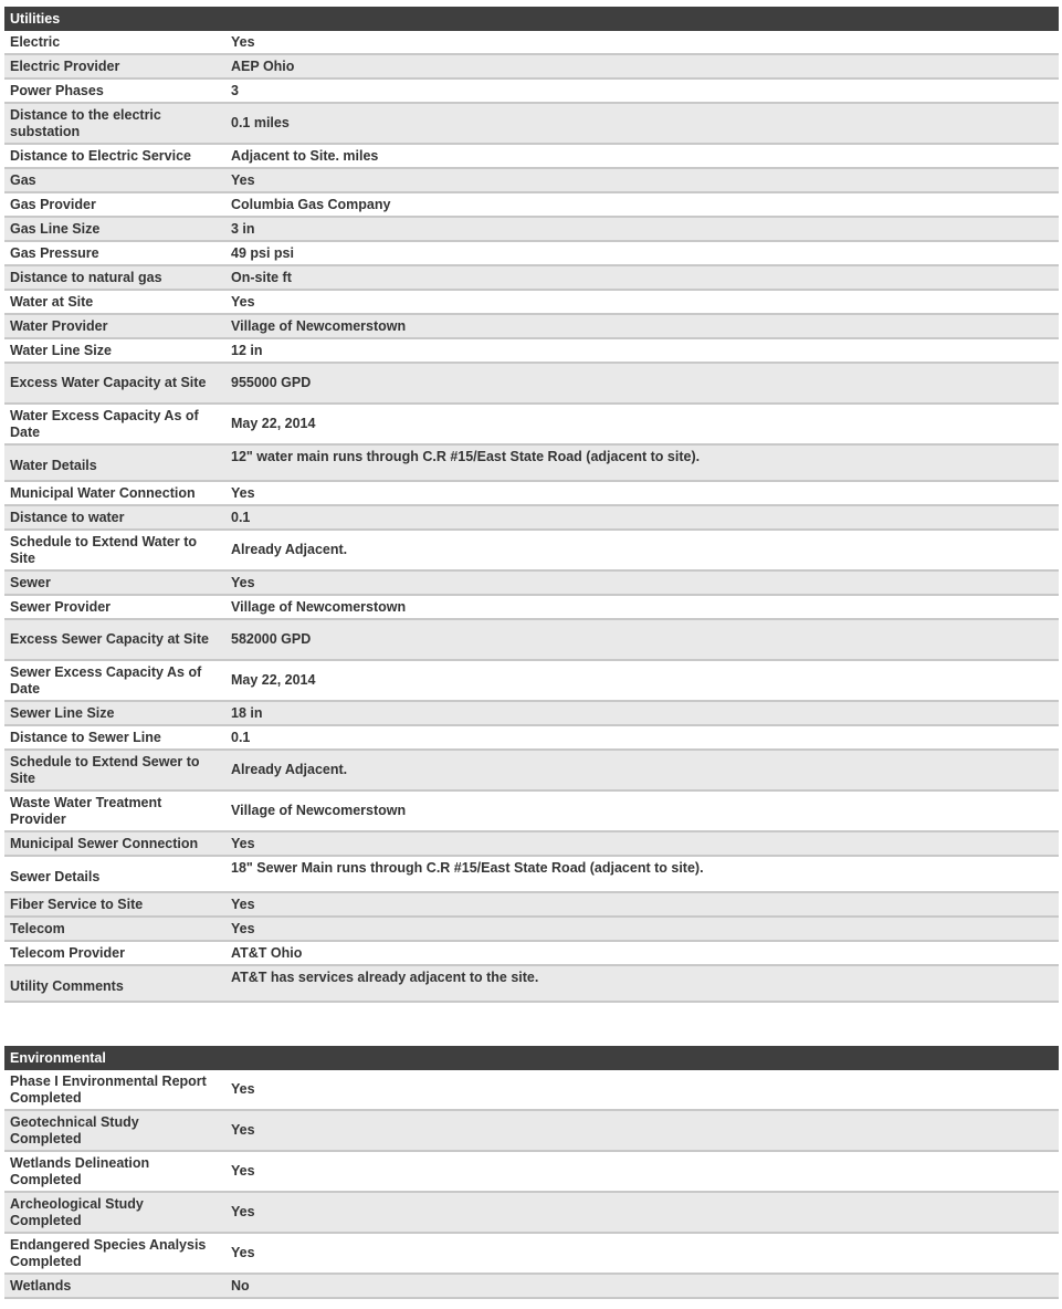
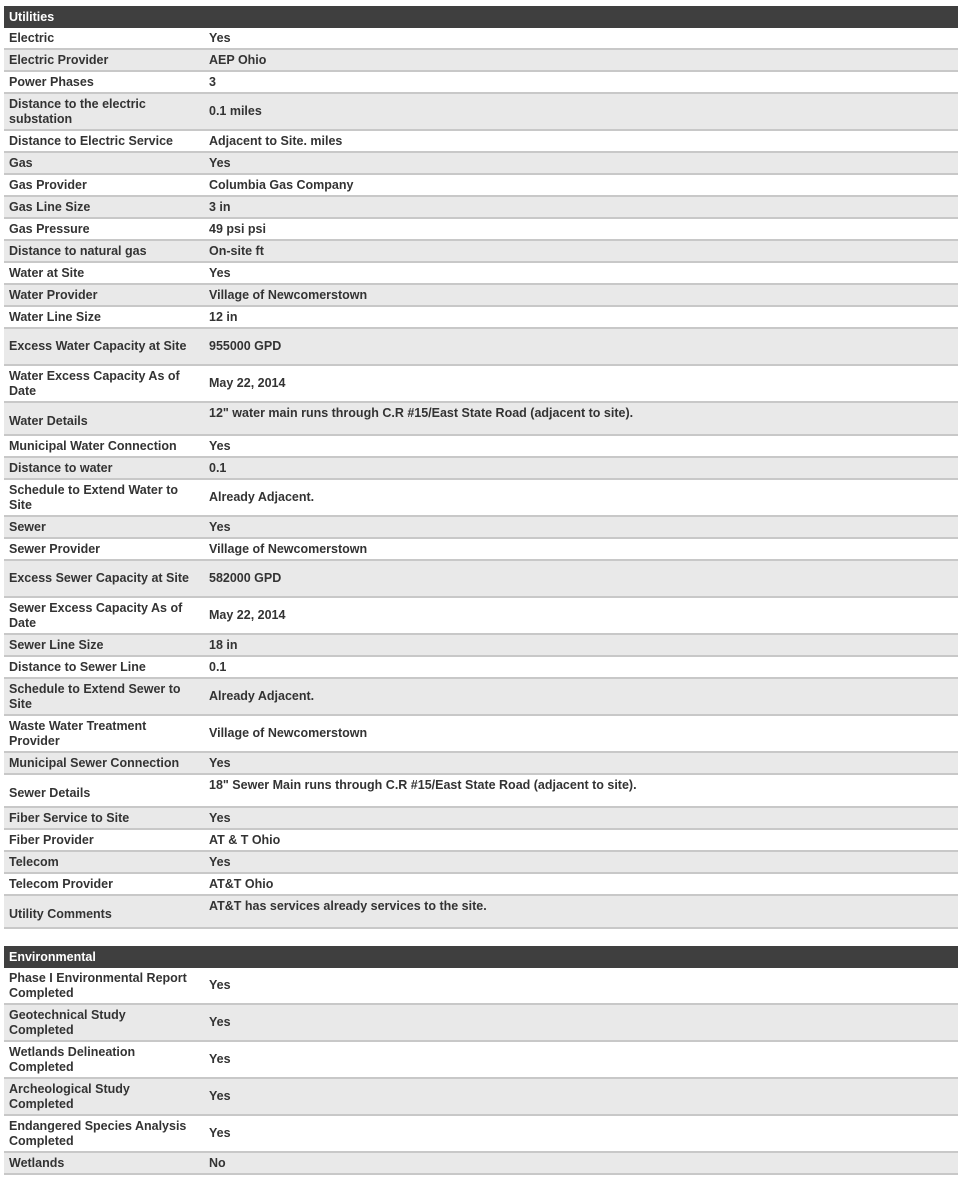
  Utilities
  Electric	Yes
  Electric Provider	AEP Ohio
  Power Phases	3
  Distance to the electric substation	0.1 miles
  Distance to Electric Service	Adjacent to Site. miles
  Gas	Yes
  Gas Provider	Columbia Gas Company
  Gas Line Size	3 in
  Gas Pressure	49 psi psi
  Distance to natural gas	On-site ft
  Water at Site	Yes
  Water Provider	Village of Newcomerstown
  Water Line Size	12 in
  Excess Water Capacity at Site	955000 GPD
  Water Excess Capacity As of Date	May 22, 2014
  Water Details	12" water main runs through C.R #15/East State Road (adjacent to site).
  Municipal Water Connection	Yes
  Distance to water	0.1
  Schedule to Extend Water to Site	Already Adjacent.
  Sewer	Yes
  Sewer Provider	Village of Newcomerstown
  Excess Sewer Capacity at Site	582000 GPD
  Sewer Excess Capacity As of Date	May 22, 2014
  Sewer Line Size	18 in
  Distance to Sewer Line	0.1
  Schedule to Extend Sewer to Site	Already Adjacent.
  Waste Water Treatment Provider	Village of Newcomerstown
  Municipal Sewer Connection	Yes
  Sewer Details	18" Sewer Main runs through C.R #15/East State Road (adjacent to site).
  Fiber Service to Site	Yes
+ Fiber Provider	AT & T Ohio
  Telecom	Yes
  Telecom Provider	AT&T Ohio
- Utility Comments	AT&T has services already adjacent to the site.
+ Utility Comments	AT&T has services already services to the site.
  Environmental
  Phase I Environmental Report Completed	Yes
  Geotechnical Study Completed	Yes
  Wetlands Delineation Completed	Yes
  Archeological Study Completed	Yes
  Endangered Species Analysis Completed	Yes
  Wetlands	No
